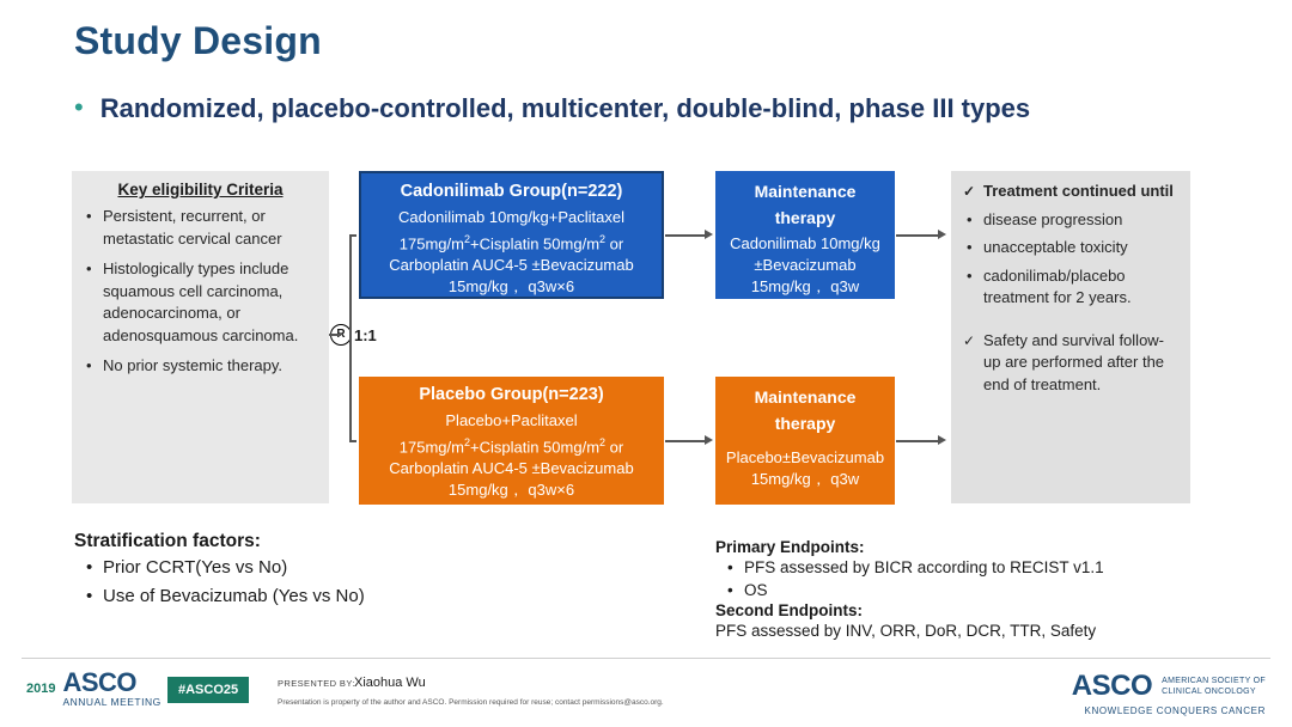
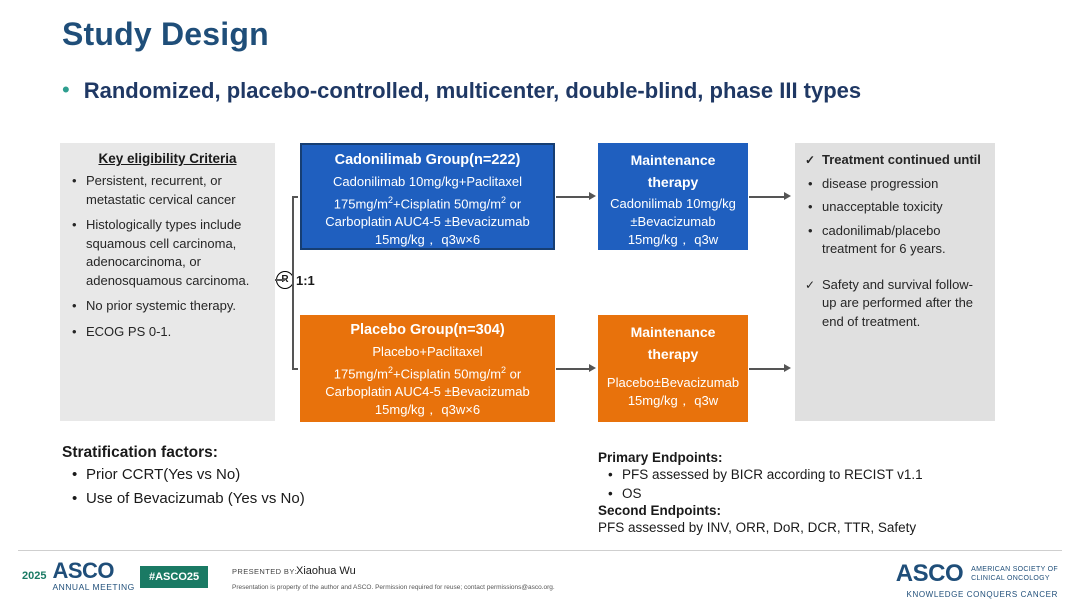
  Study Design
  •
  Randomized, placebo-controlled, multicenter, double-blind, phase III types
  Key eligibility Criteria
  Persistent, recurrent, or metastatic cervical cancer
  Histologically types include squamous cell carcinoma, adenocarcinoma, or adenosquamous carcinoma.
  No prior systemic therapy.
+ ECOG PS 0-1.
  1:1
  Cadonilimab Group(n=222)
  Cadonilimab 10mg/kg+Paclitaxel
  175mg/m2+Cisplatin 50mg/m2 or
  Carboplatin AUC4-5 ±Bevacizumab
  15mg/kg， q3w×6
- Placebo Group(n=223)
+ Placebo Group(n=304)
  Placebo+Paclitaxel
  175mg/m2+Cisplatin 50mg/m2 or
  Carboplatin AUC4-5 ±Bevacizumab
  15mg/kg， q3w×6
  Maintenance
  therapy
  Cadonilimab 10mg/kg
  ±Bevacizumab
  15mg/kg， q3w
  Maintenance
  therapy
  Placebo±Bevacizumab
  15mg/kg， q3w
  Treatment continued until
  disease progression
  unacceptable toxicity
- cadonilimab/placebo treatment for 2 years.
+ cadonilimab/placebo treatment for 6 years.
  Safety and survival follow-up are performed after the end of treatment.
  Stratification factors:
  Prior CCRT(Yes vs No)
  Use of Bevacizumab (Yes vs No)
  Primary Endpoints:
  PFS assessed by BICR according to RECIST v1.1
  OS
  Second Endpoints:
  PFS assessed by INV, ORR, DoR, DCR, TTR, Safety
- 2019
+ 2025
  ASCO
  ANNUAL MEETING
  #ASCO25
  PRESENTED BY:
  Xiaohua Wu
  ASCO
  KNOWLEDGE CONQUERS CANCER
